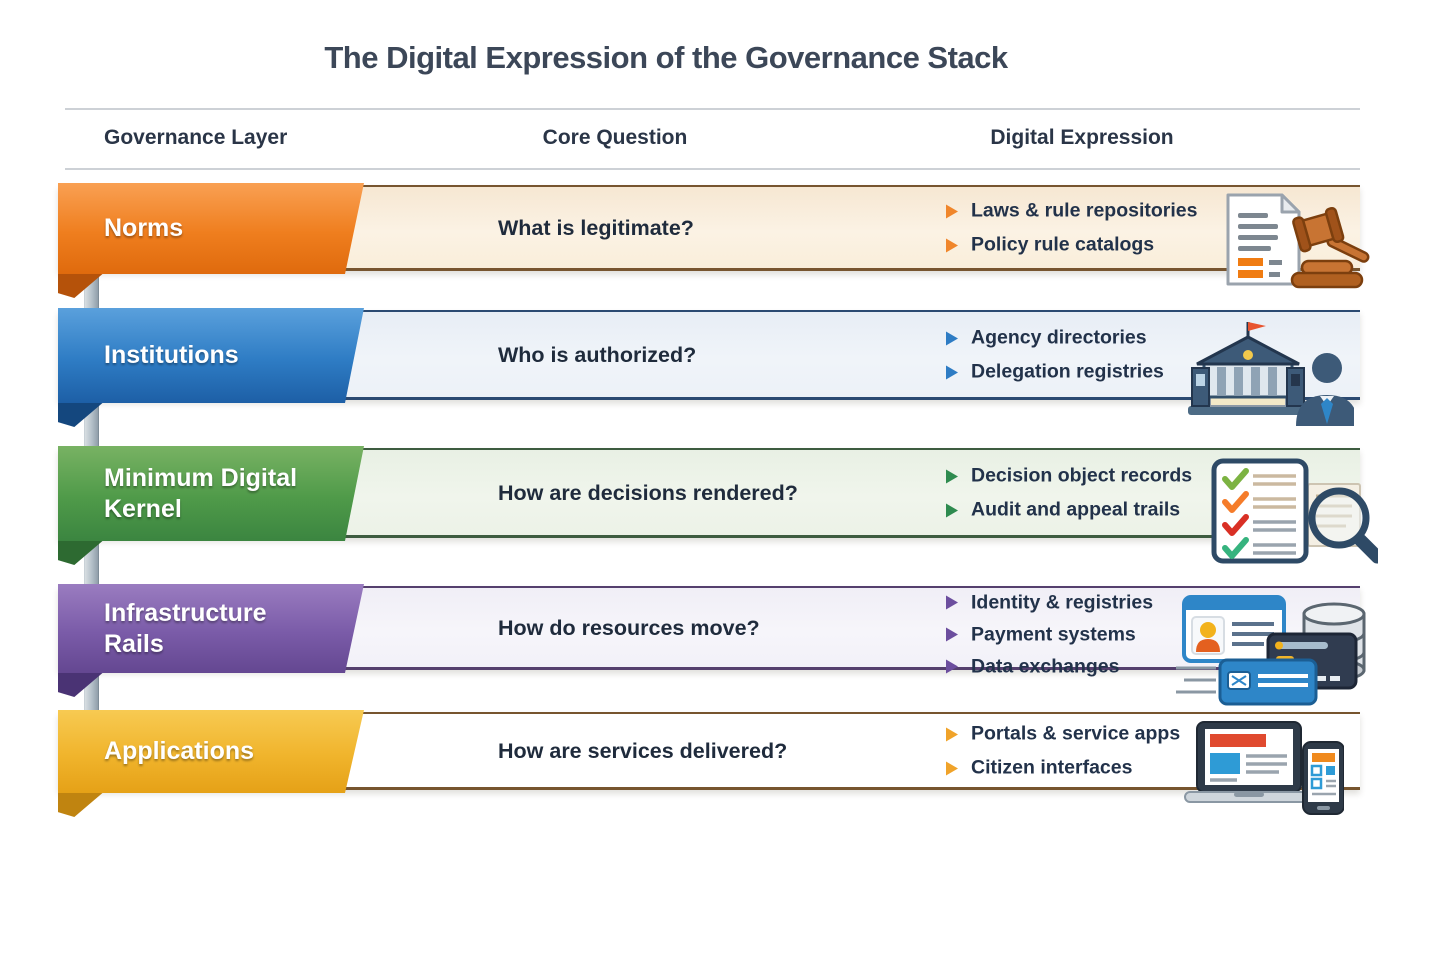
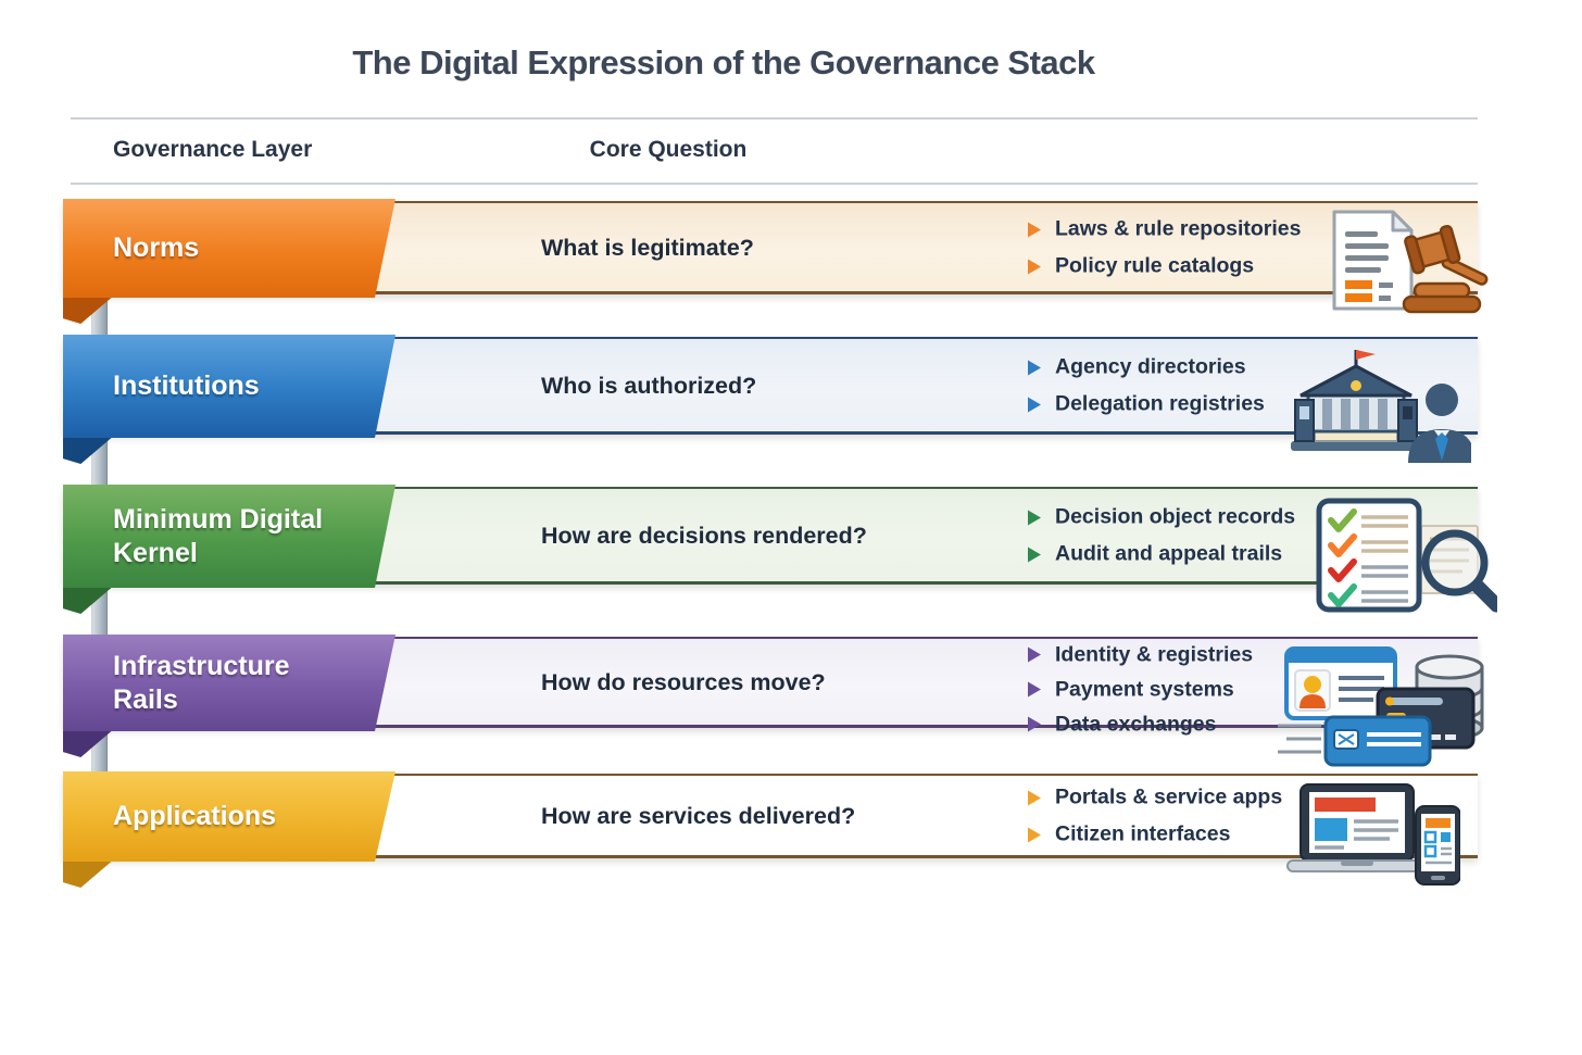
  The Digital Expression of the Governance Stack
  Governance Layer
  Core Question
- Digital Expression
  Norms
  What is legitimate?
  Laws & rule repositories
  Policy rule catalogs
  Institutions
  Who is authorized?
  Agency directories
  Delegation registries
  Minimum Digital Kernel
  How are decisions rendered?
  Decision object records
  Audit and appeal trails
  Infrastructure Rails
  How do resources move?
  Identity & registries
  Payment systems
  Data exchanges
  Applications
  How are services delivered?
  Portals & service apps
  Citizen interfaces
